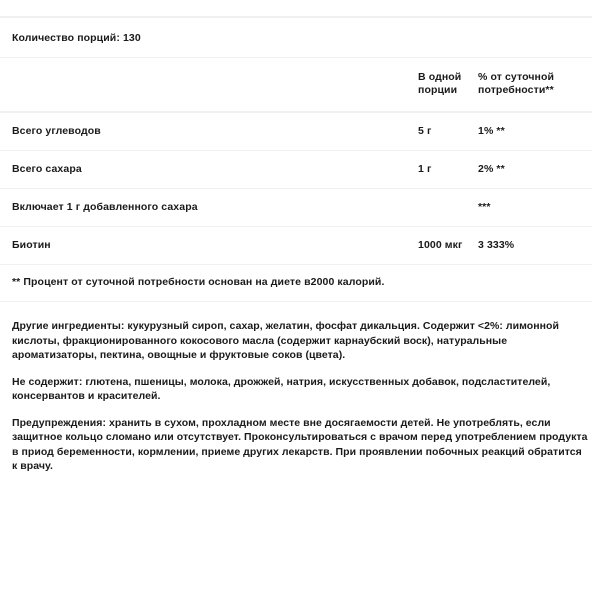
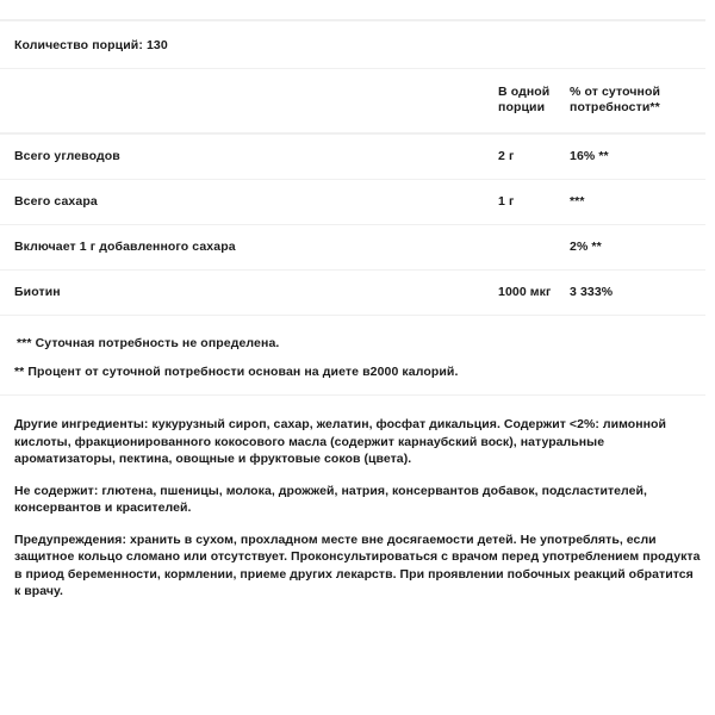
  Количество порций: 130
  В одной порции
  % от суточной потребности**
  Всего углеводов
- 5 г
+ 2 г
- 1% **
+ 16% **
  Всего сахара
  1 г
- 2% **
+ ***
  Включает 1 г добавленного сахара
- ***
+ 2% **
  Биотин
  1000 мкг
  3 333%
+ *** Суточная потребность не определена.
  ** Процент от суточной потребности основан на диете в2000 калорий.
  Другие ингредиенты: кукурузный сироп, сахар, желатин, фосфат дикальция. Содержит <2%: лимонной кислоты, фракционированного кокосового масла (содержит карнаубский воск), натуральные ароматизаторы, пектина, овощные и фруктовые соков (цвета).
- Не содержит: глютена, пшеницы, молока, дрожжей, натрия, искусственных добавок, подсластителей, консервантов и красителей.
+ Не содержит: глютена, пшеницы, молока, дрожжей, натрия, консервантов добавок, подсластителей, консервантов и красителей.
  Предупреждения: хранить в сухом, прохладном месте вне досягаемости детей. Не употреблять, если защитное кольцо сломано или отсутствует. Проконсультироваться с врачом перед употреблением продукта в приод беременности, кормлении, приеме других лекарств. При проявлении побочных реакций обратится к врачу.
